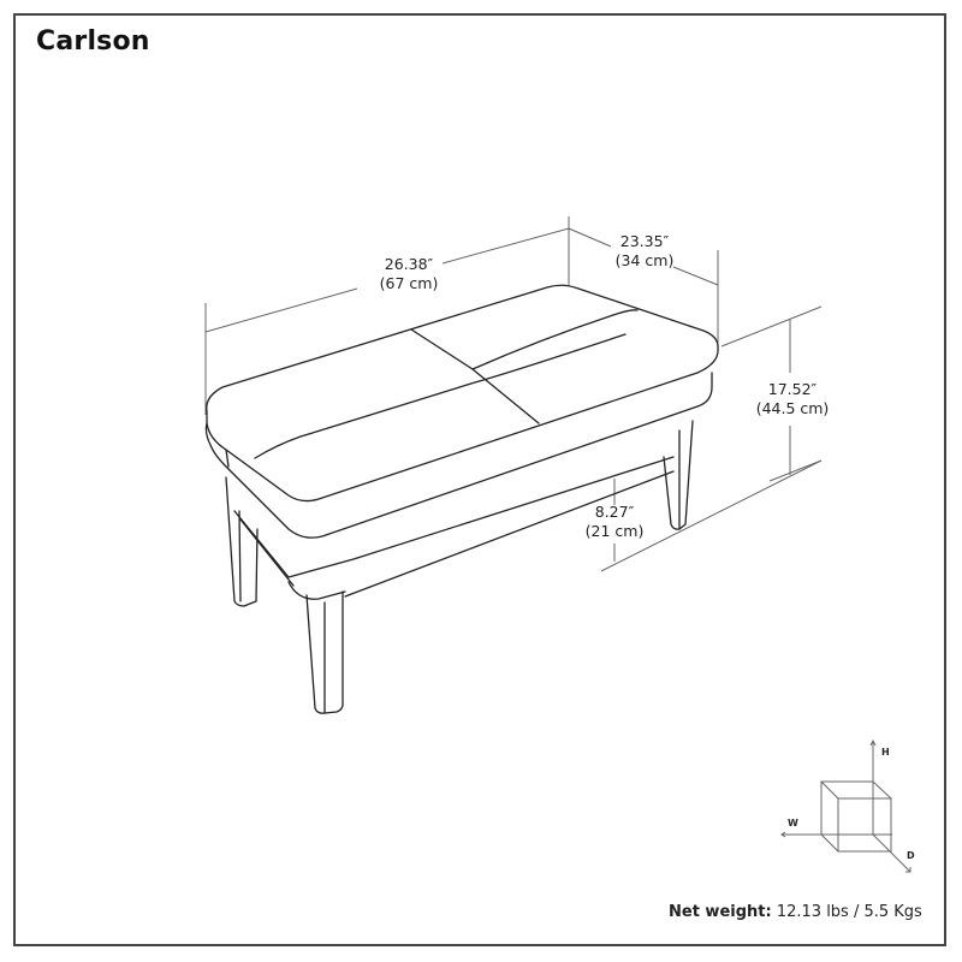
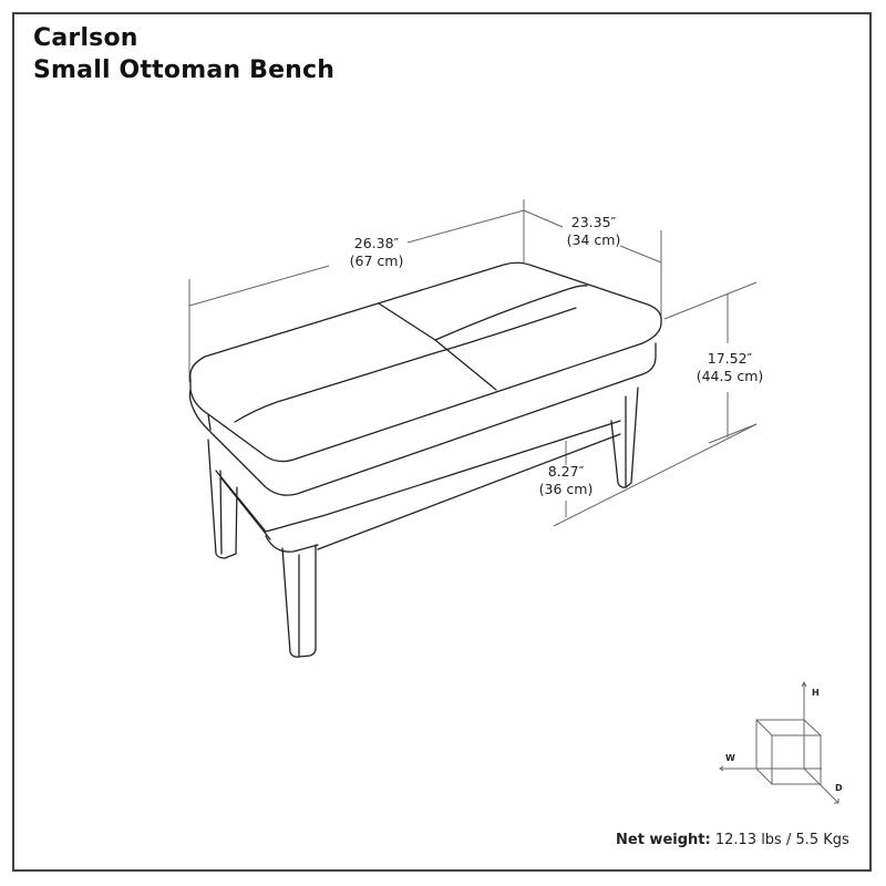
  Carlson
+ Small Ottoman Bench
  26.38″
  (67 cm)
  23.35″
  (34 cm)
  17.52″
  (44.5 cm)
  8.27″
- (21 cm)
+ (36 cm)
  H
  W
  D
  Net weight: 12.13 lbs / 5.5 Kgs
